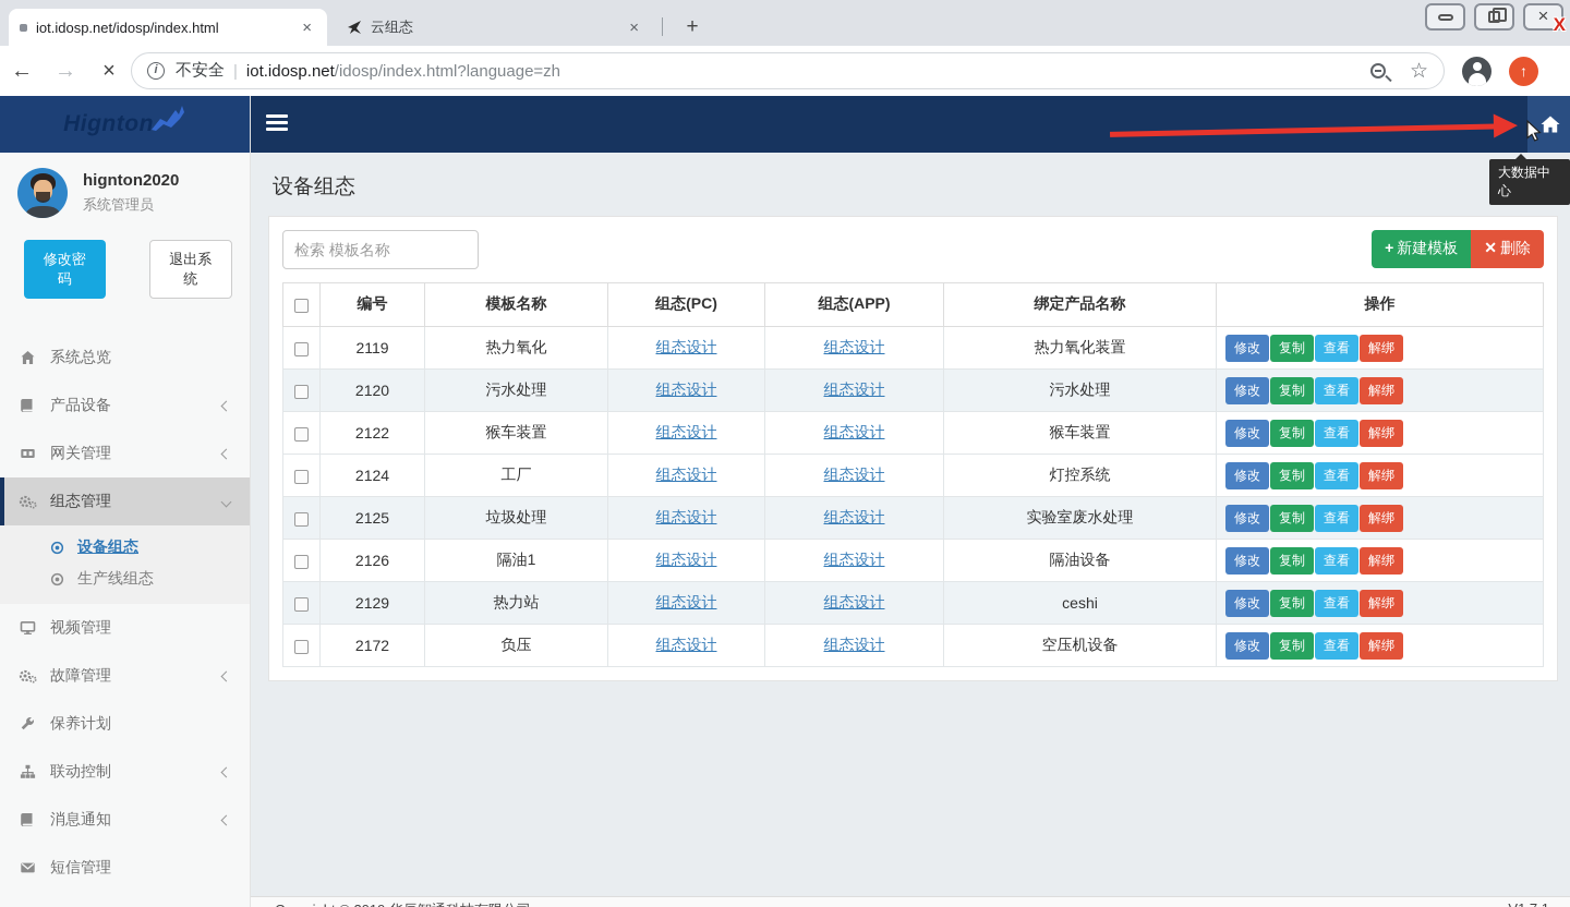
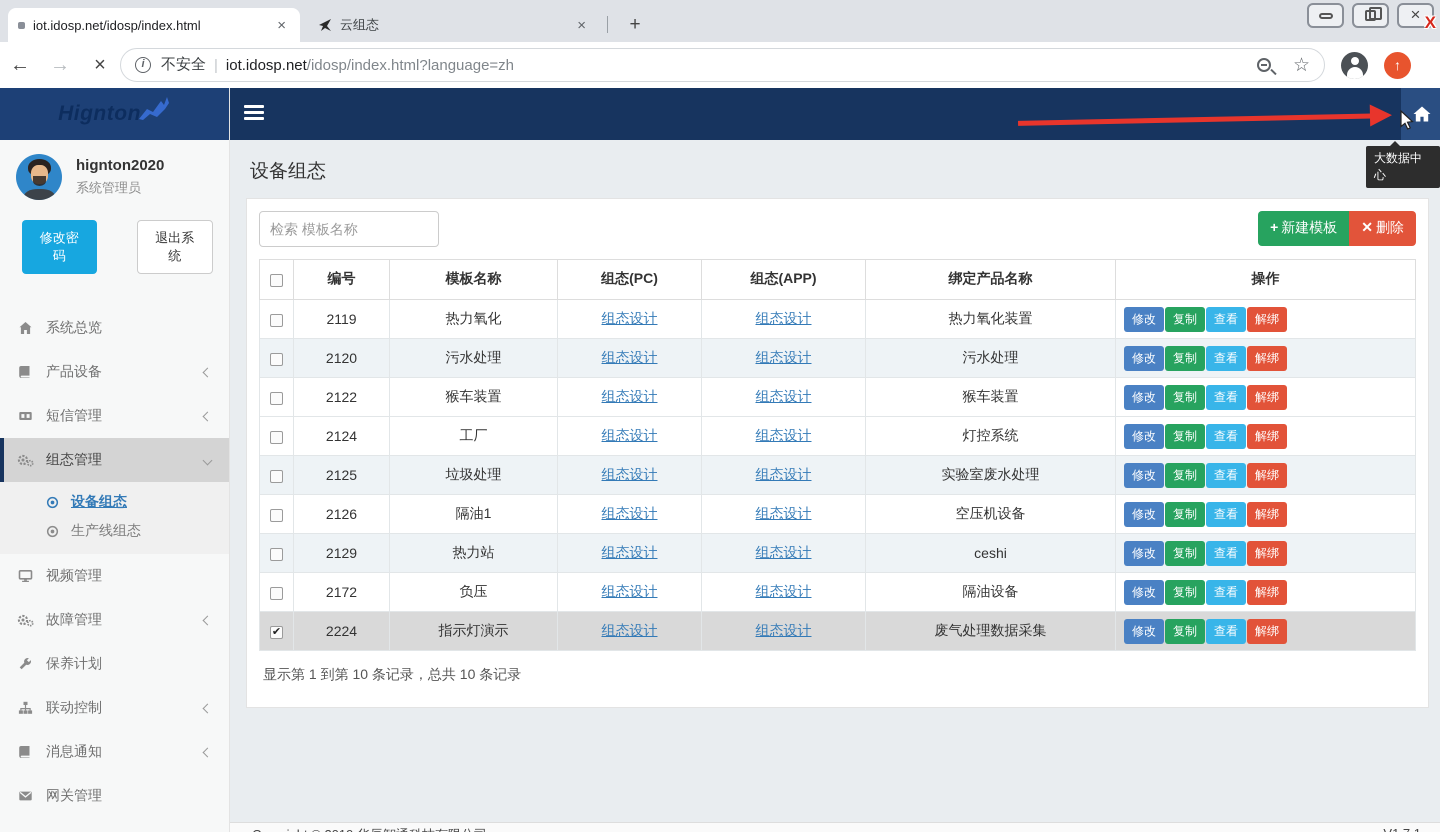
  iot.idosp.net/idosp/index.html
  ×
  云组态
  ×
  +
  ×
  X
  ←
  →
  ×
  i
  不安全
  |
  iot.idosp.net
  /idosp/index.html?language=zh
  ☆
  ↑
  Hignton
  hignton2020
  系统管理员
  修改密码
  退出系统
  系统总览
  产品设备
- 网关管理
+ 短信管理
  组态管理
  设备组态
  生产线组态
  视频管理
  故障管理
  保养计划
  联动控制
  消息通知
- 短信管理
+ 网关管理
  设备组态
  检索 模板名称
  + 新建模板
  ✕ 删除
  	编号	模板名称	组态(PC)	组态(APP)	绑定产品名称	操作
  	2119	热力氧化	组态设计	组态设计	热力氧化装置	修改 复制 查看 解绑
  	2120	污水处理	组态设计	组态设计	污水处理	修改 复制 查看 解绑
  	2122	猴车装置	组态设计	组态设计	猴车装置	修改 复制 查看 解绑
  	2124	工厂	组态设计	组态设计	灯控系统	修改 复制 查看 解绑
  	2125	垃圾处理	组态设计	组态设计	实验室废水处理	修改 复制 查看 解绑
- 	2126	隔油1	组态设计	组态设计	隔油设备	修改 复制 查看 解绑
+ 	2126	隔油1	组态设计	组态设计	空压机设备	修改 复制 查看 解绑
  	2129	热力站	组态设计	组态设计	ceshi	修改 复制 查看 解绑
- 	2172	负压	组态设计	组态设计	空压机设备	修改 复制 查看 解绑
+ 	2172	负压	组态设计	组态设计	隔油设备	修改 复制 查看 解绑
+ ✔	2224	指示灯演示	组态设计	组态设计	废气处理数据采集	修改 复制 查看 解绑
+ 显示第 1 到第 10 条记录，总共 10 条记录
  大数据中心
